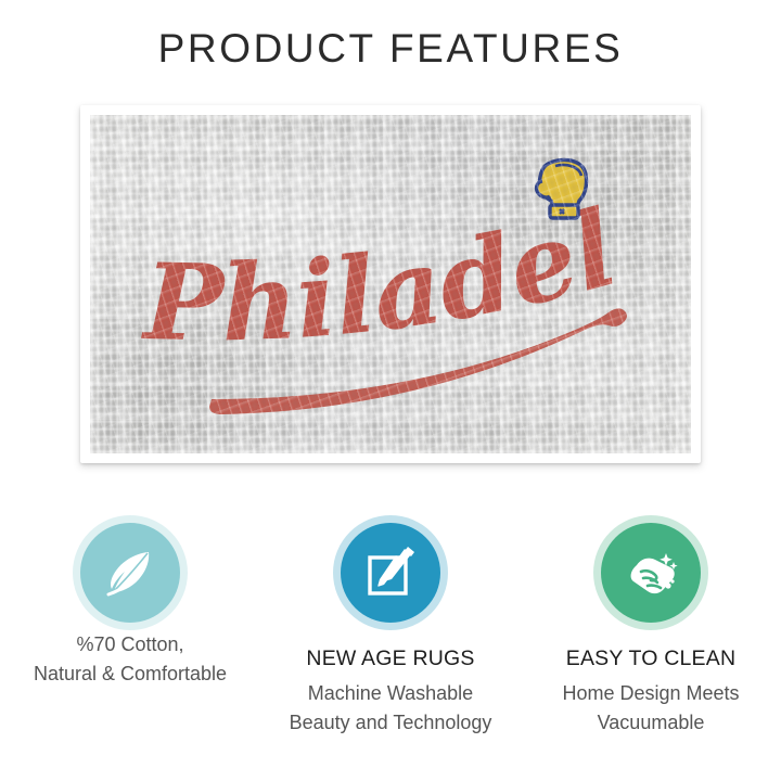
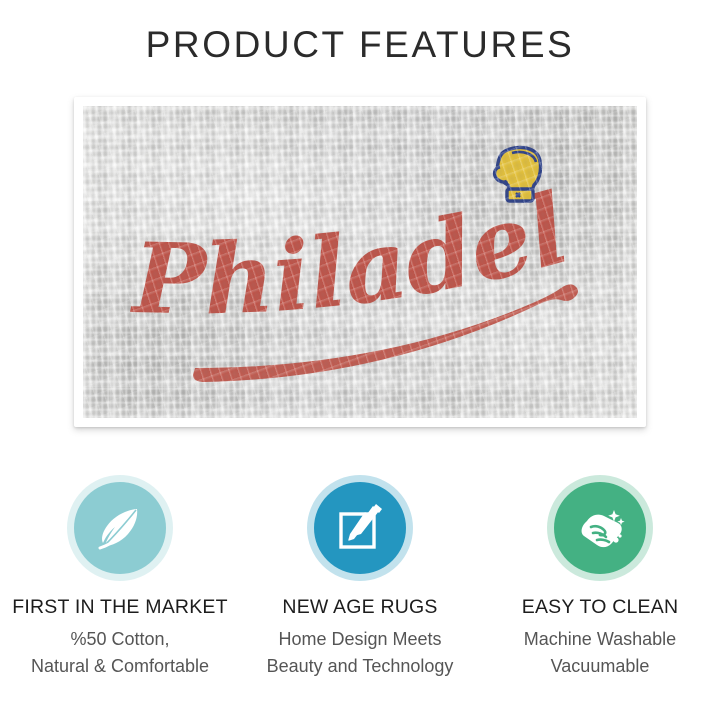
  PRODUCT FEATURES
+ FIRST IN THE MARKET
- %70 Cotton,
+ %50 Cotton,
  Natural & Comfortable
  NEW AGE RUGS
- Machine Washable
+ Home Design Meets
  Beauty and Technology
  EASY TO CLEAN
- Home Design Meets
+ Machine Washable
  Vacuumable
